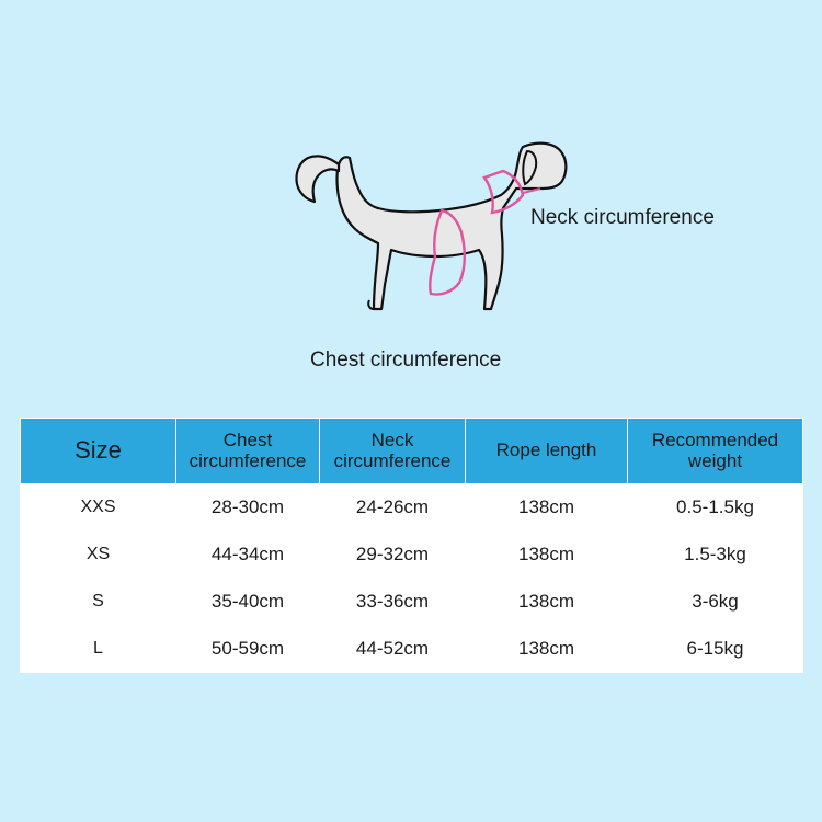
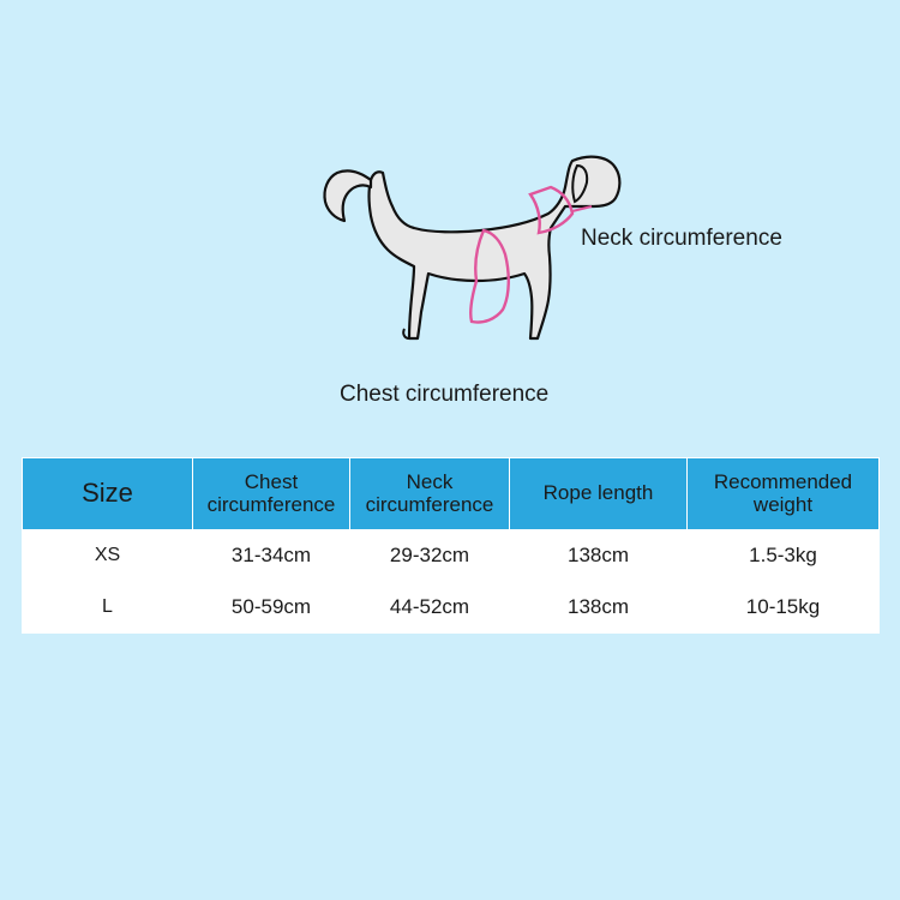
  Neck circumference
  Chest circumference
  Size	Chest circumference	Neck circumference	Rope length	Recommended weight
- XXS	28-30cm	24-26cm	138cm	0.5-1.5kg
- XS	44-34cm	29-32cm	138cm	1.5-3kg
+ XS	31-34cm	29-32cm	138cm	1.5-3kg
- S	35-40cm	33-36cm	138cm	3-6kg
- L	50-59cm	44-52cm	138cm	6-15kg
+ L	50-59cm	44-52cm	138cm	10-15kg
